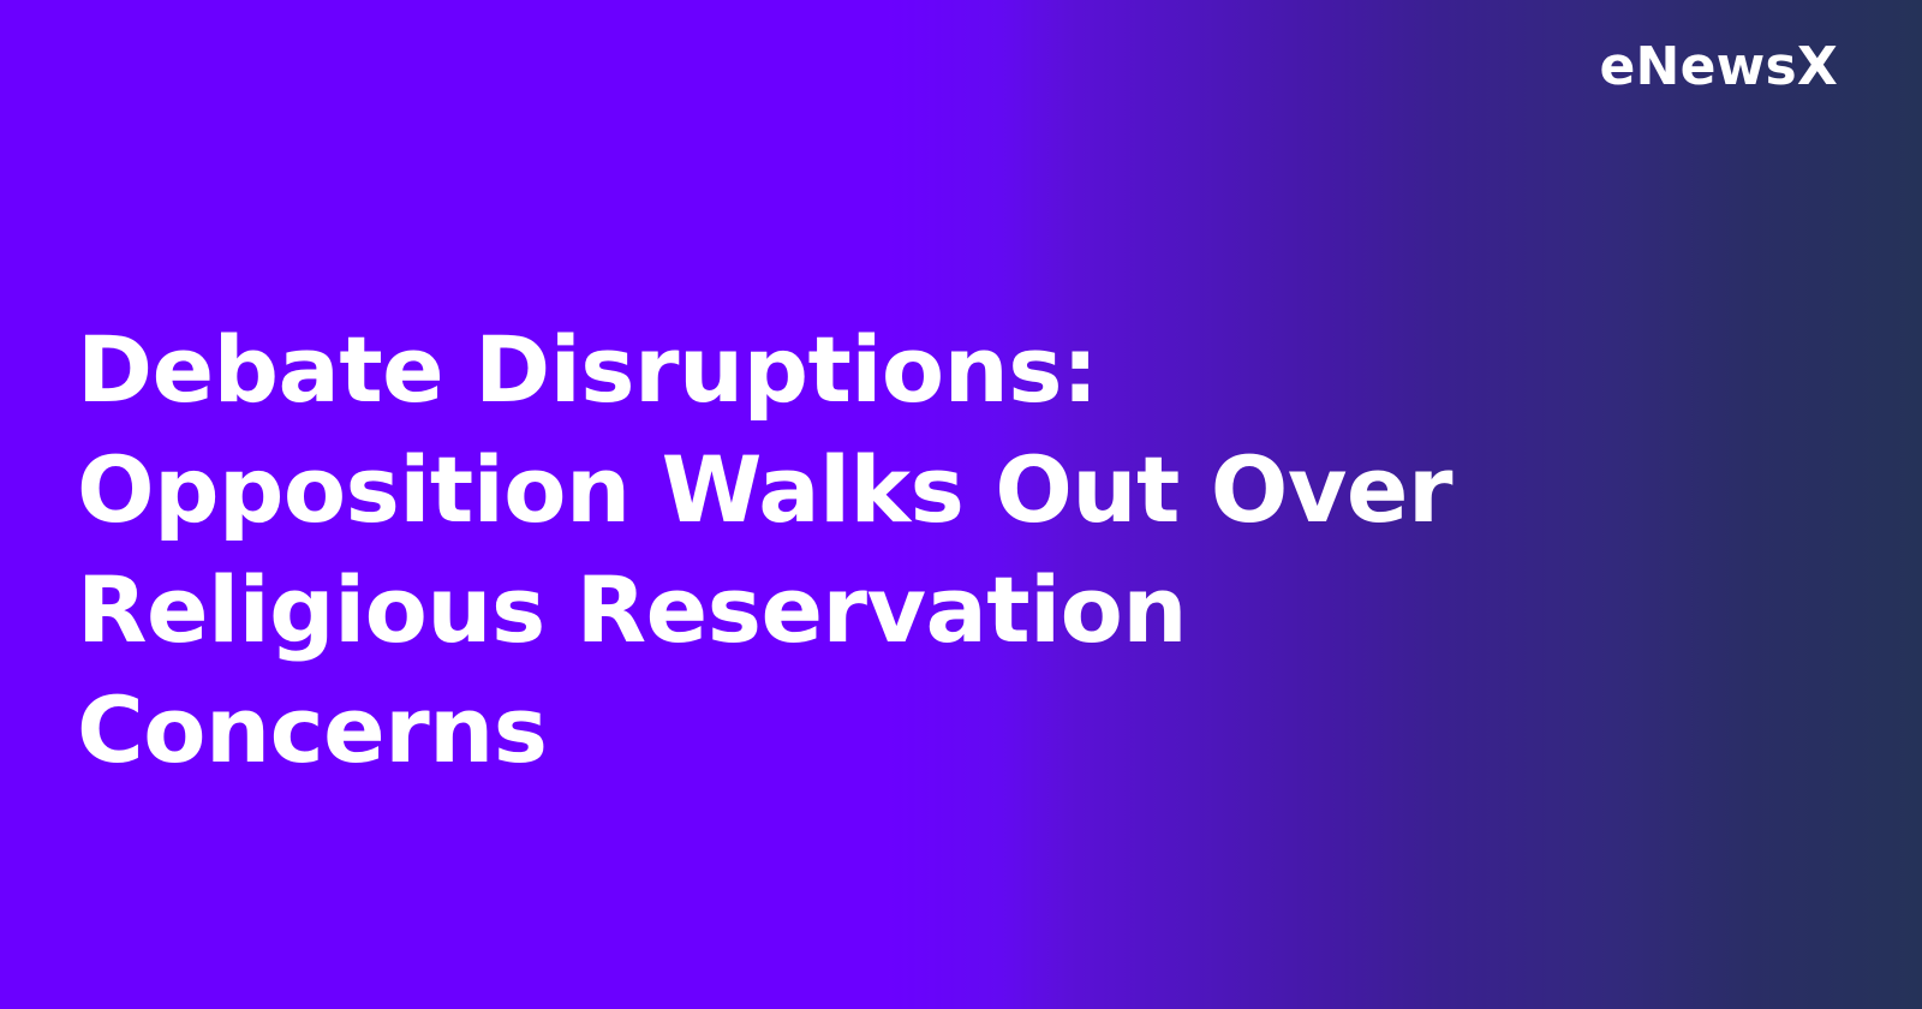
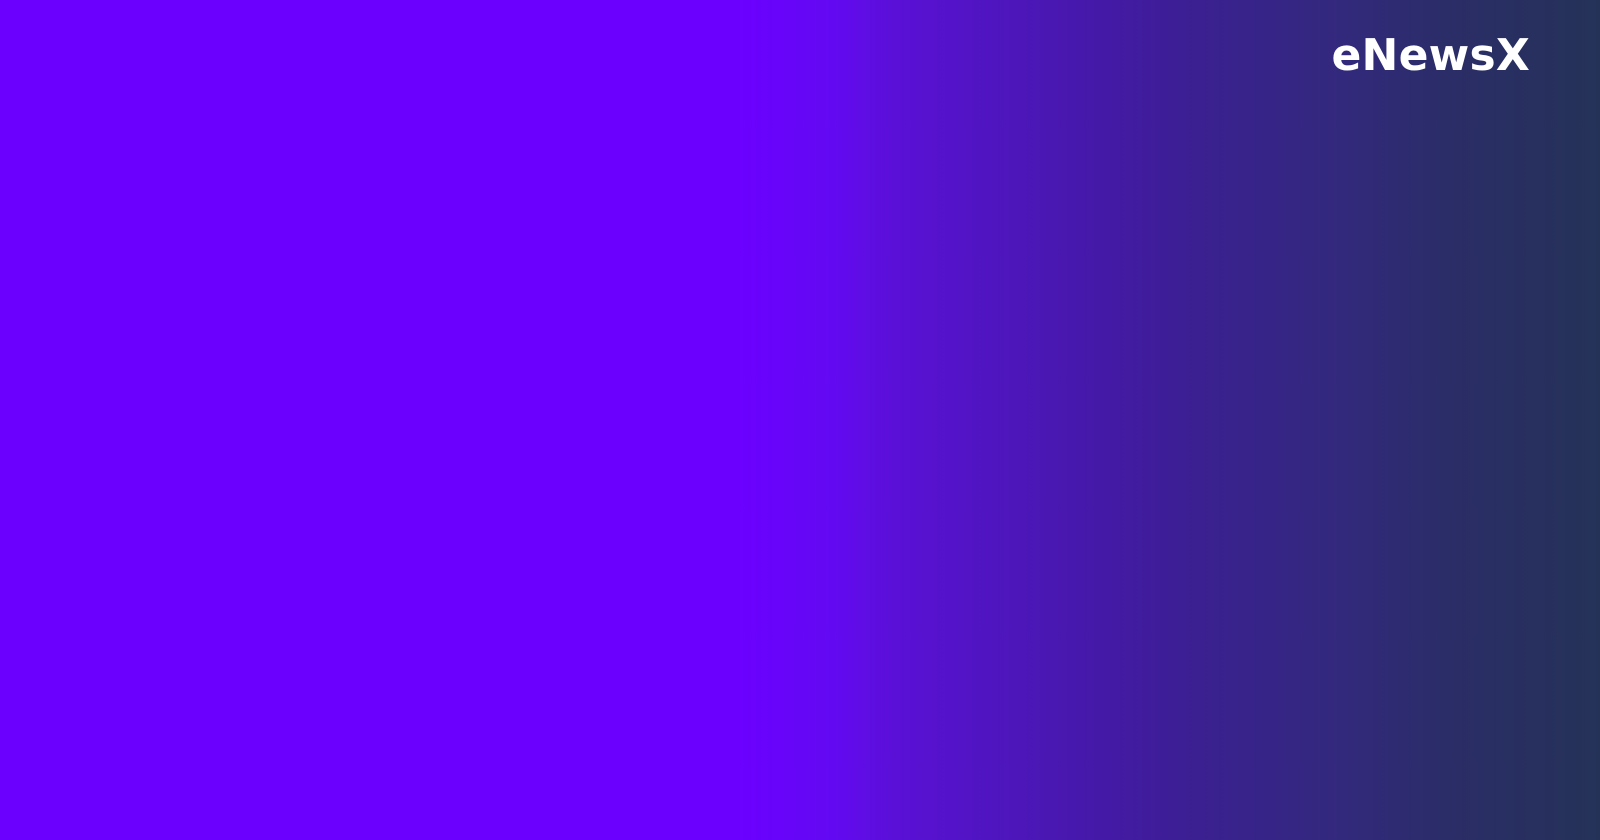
  eNewsX
- Debate Disruptions:
- Opposition Walks Out Over
- Religious Reservation
- Concerns
